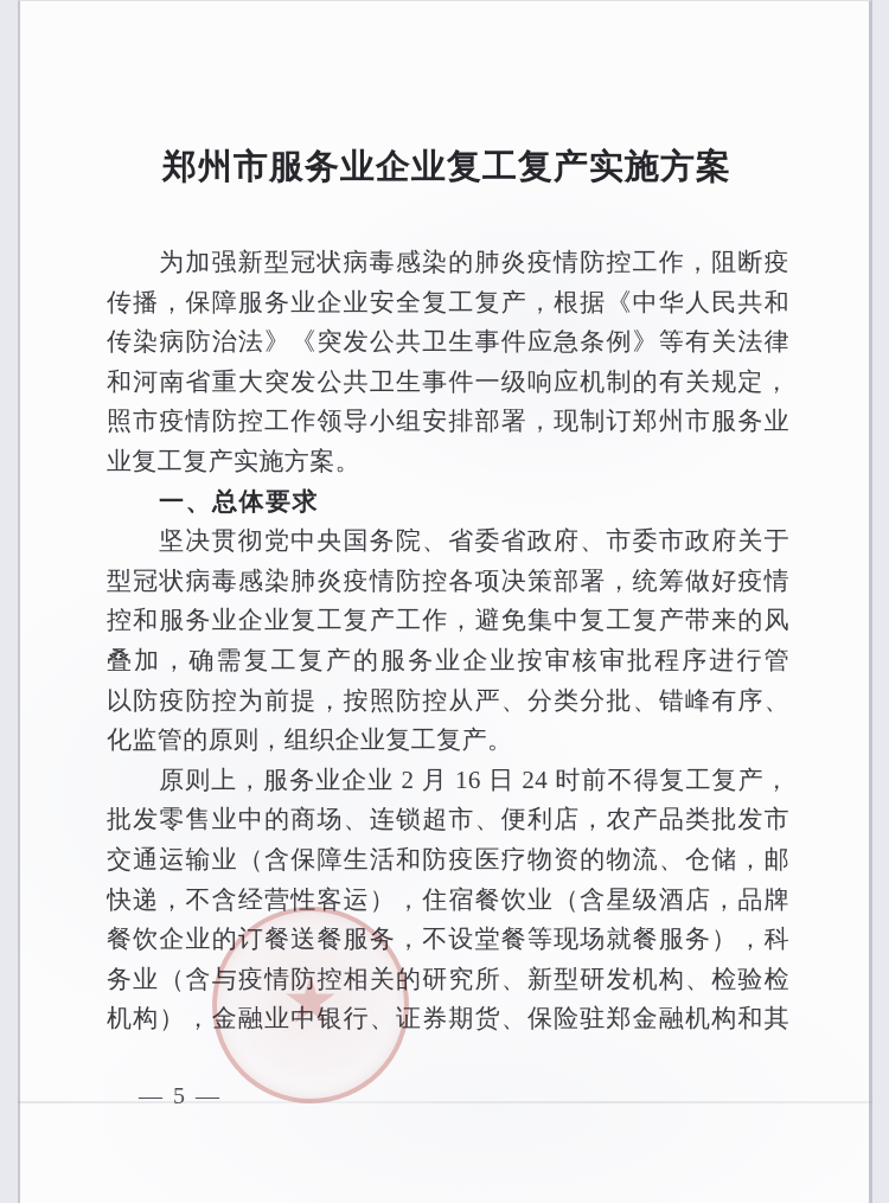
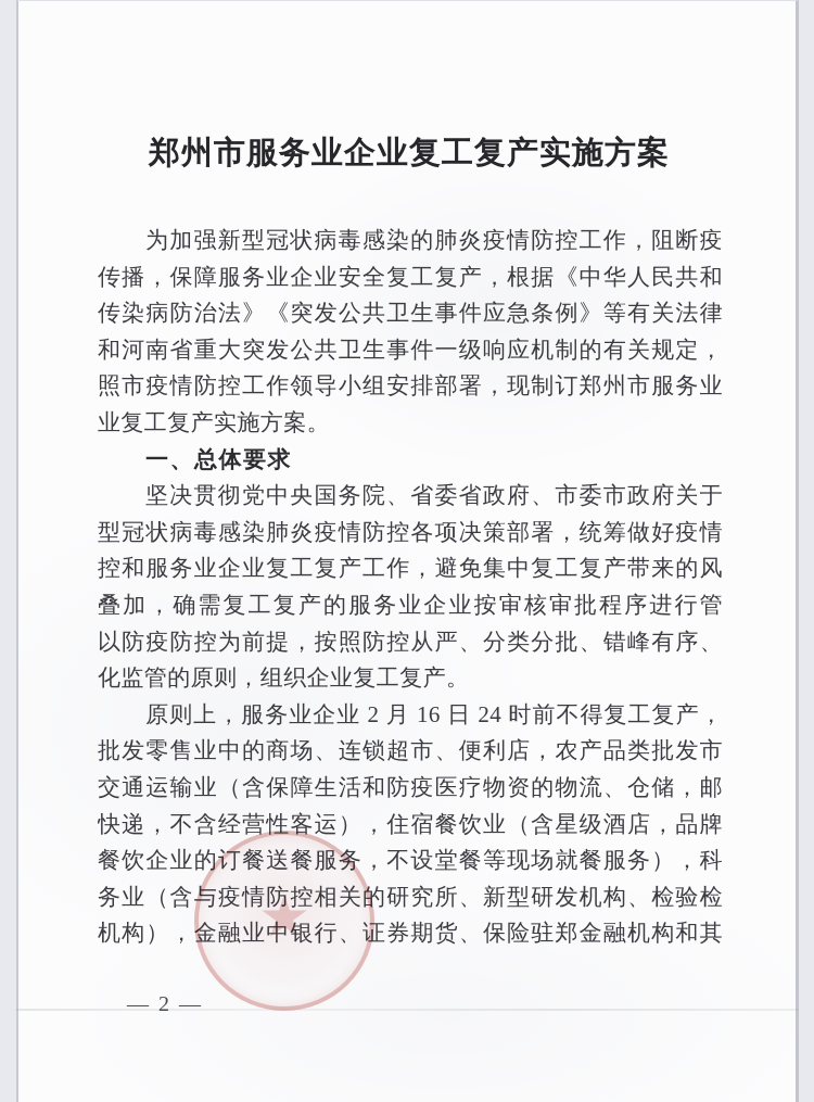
  郑州市服务业企业复工复产实施方案
  为加强新型冠状病毒感染的肺炎疫情防控工作，阻断疫
  传播，保障服务业企业安全复工复产，根据《中华人民共和
  传染病防治法》《突发公共卫生事件应急条例》等有关法律
  和河南省重大突发公共卫生事件一级响应机制的有关规定，
  照市疫情防控工作领导小组安排部署，现制订郑州市服务业
  业复工复产实施方案。
  一、总体要求
  坚决贯彻党中央国务院、省委省政府、市委市政府关于
  型冠状病毒感染肺炎疫情防控各项决策部署，统筹做好疫情
  控和服务业企业复工复产工作，避免集中复工复产带来的风
  叠加，确需复工复产的服务业企业按审核审批程序进行管
  以防疫防控为前提，按照防控从严、分类分批、错峰有序、
  化监管的原则，组织企业复工复产。
  原则上，服务业企业 2 月 16 日 24 时前不得复工复产，
  批发零售业中的商场、连锁超市、便利店，农产品类批发市
  交通运输业（含保障生活和防疫医疗物资的物流、仓储，邮
  快递，不含经营性客运），住宿餐饮业（含星级酒店，品牌
  餐饮企业的，不设堂餐等现场就餐服务），科
  务业（含的研究所、新型研发机构、检验检
  ★
- — 5 —
+ — 2 —
